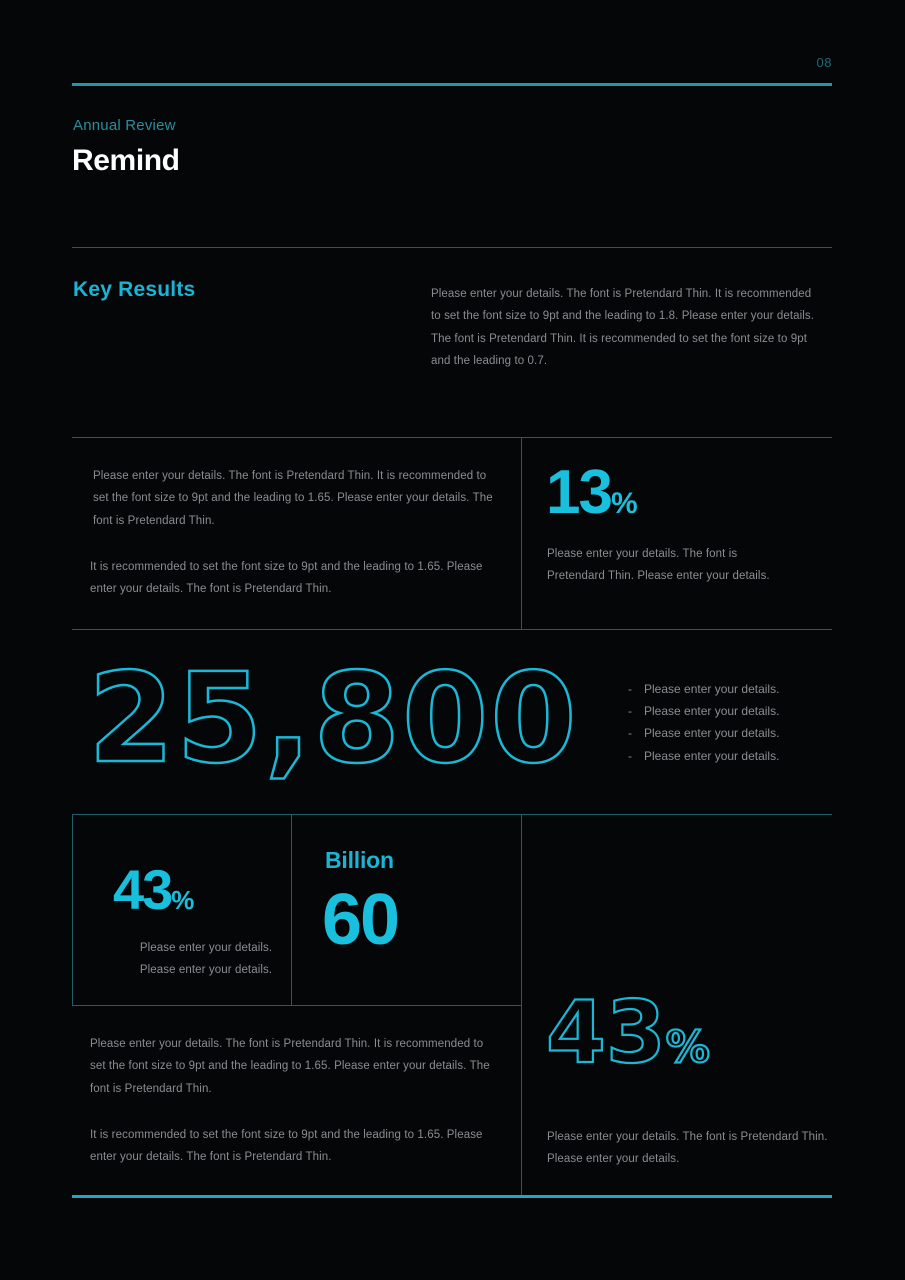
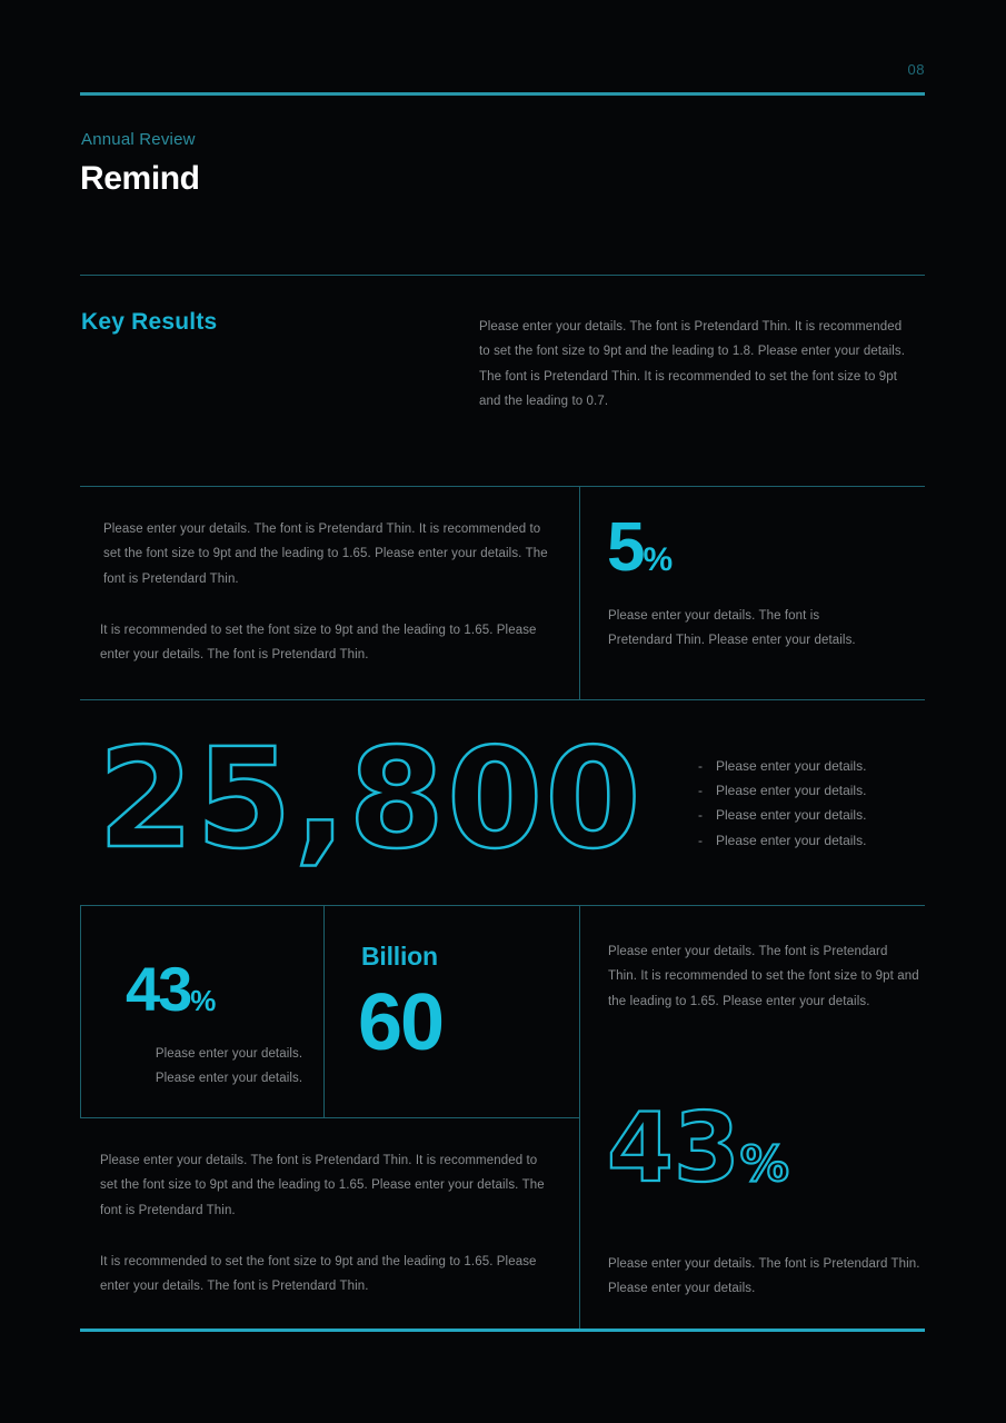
  08
  Annual Review
  Remind
  Key Results
  Please enter your details. The font is Pretendard Thin. It is recommended to set the font size to 9pt and the leading to 1.8. Please enter your details. The font is Pretendard Thin. It is recommended to set the font size to 9pt and the leading to 0.7.
  Please enter your details. The font is Pretendard Thin. It is recommended to set the font size to 9pt and the leading to 1.65. Please enter your details. The font is Pretendard Thin.
  It is recommended to set the font size to 9pt and the leading to 1.65. Please enter your details. The font is Pretendard Thin.
- 13%
+ 5%
  Please enter your details. The font is Pretendard Thin. Please enter your details.
  25,800
  -
  Please enter your details.
  -
  Please enter your details.
  -
  Please enter your details.
  -
  Please enter your details.
  43%
  Please enter your details.
  Please enter your details.
  Billion
  60
+ Please enter your details. The font is Pretendard Thin. It is recommended to set the font size to 9pt and the leading to 1.65. Please enter your details.
  Please enter your details. The font is Pretendard Thin. It is recommended to set the font size to 9pt and the leading to 1.65. Please enter your details. The font is Pretendard Thin.
  It is recommended to set the font size to 9pt and the leading to 1.65. Please enter your details. The font is Pretendard Thin.
  43%
  Please enter your details. The font is Pretendard Thin. Please enter your details.
